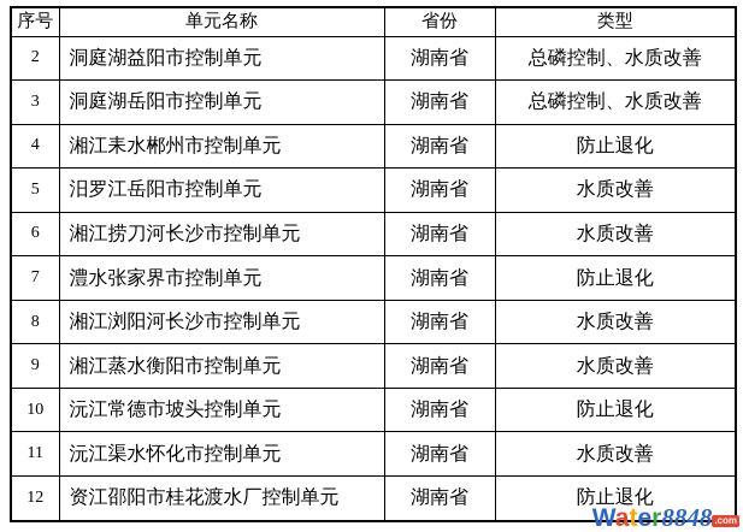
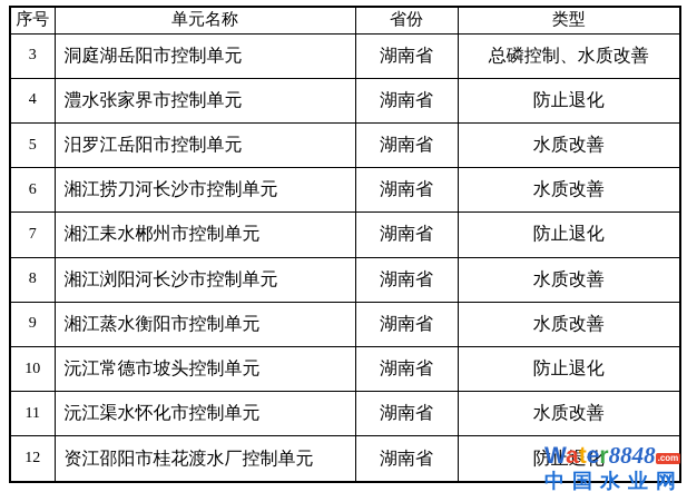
  序号	单元名称	省份	类型
- 2	洞庭湖益阳市控制单元	湖南省	总磷控制、水质改善
  3	洞庭湖岳阳市控制单元	湖南省	总磷控制、水质改善
- 4	湘江耒水郴州市控制单元	湖南省	防止退化
+ 4	澧水张家界市控制单元	湖南省	防止退化
  5	汨罗江岳阳市控制单元	湖南省	水质改善
  6	湘江捞刀河长沙市控制单元	湖南省	水质改善
- 7	澧水张家界市控制单元	湖南省	防止退化
+ 7	湘江耒水郴州市控制单元	湖南省	防止退化
  8	湘江浏阳河长沙市控制单元	湖南省	水质改善
  9	湘江蒸水衡阳市控制单元	湖南省	水质改善
  10	沅江常德市坡头控制单元	湖南省	防止退化
  11	沅江渠水怀化市控制单元	湖南省	水质改善
  12	资江邵阳市桂花渡水厂控制单元	湖南省	防止退化
  Water8848 .com
+ 中国水业网
